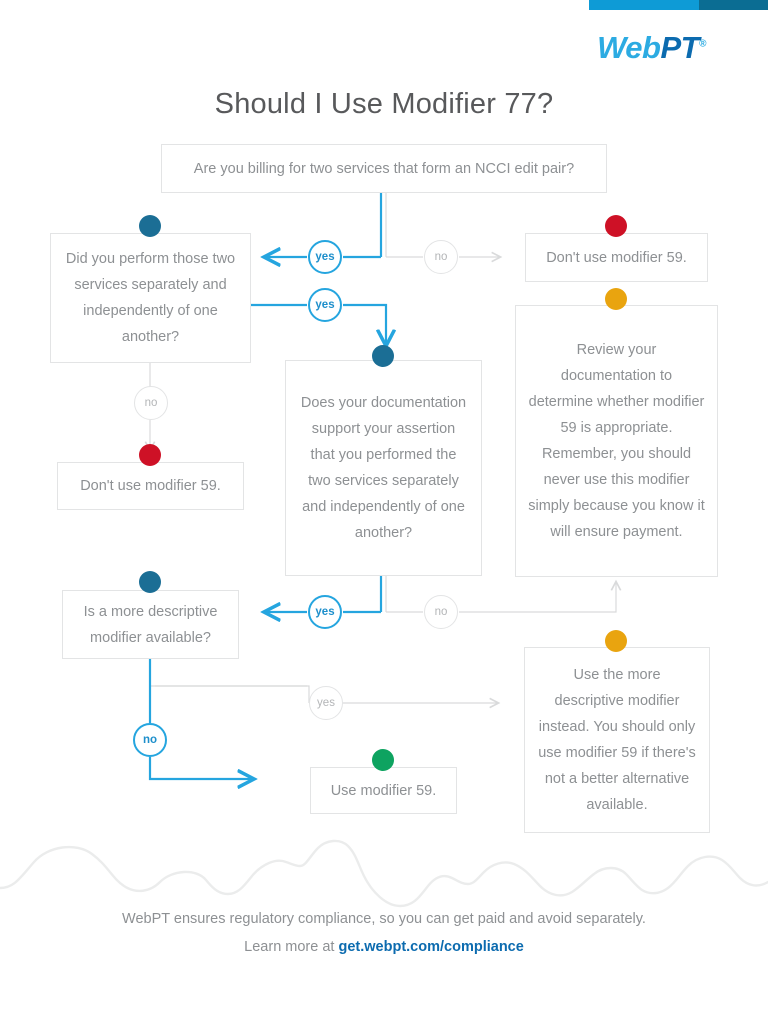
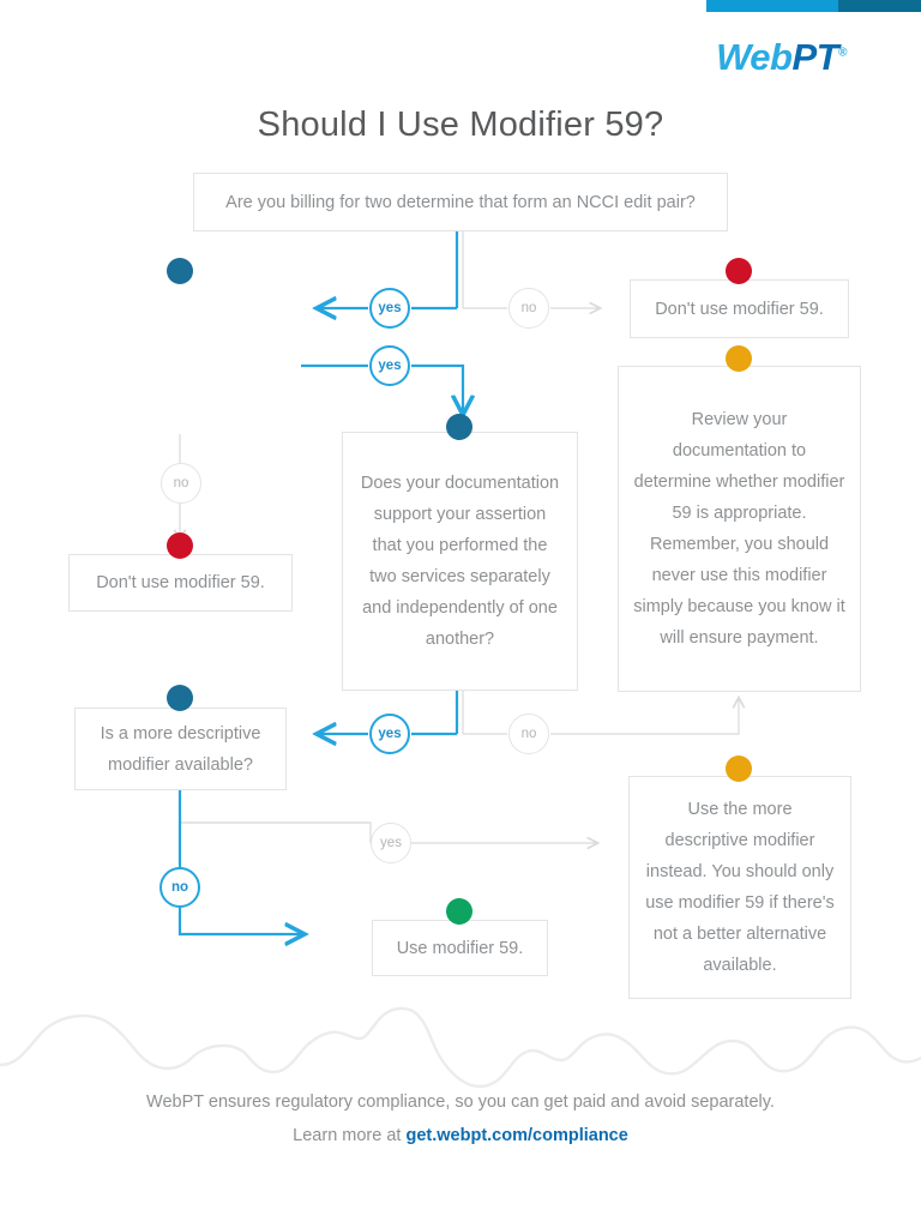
  WebPT®
- Should I Use Modifier 77?
+ Should I Use Modifier 59?
- Are you billing for two services that form an NCCI edit pair?
+ Are you billing for two determine that form an NCCI edit pair?
- Did you perform those two services separately and independently of one another?
  Don't use modifier 59.
  Review your documentation to determine whether modifier 59 is appropriate. Remember, you should never use this modifier simply because you know it will ensure payment.
  Does your documentation support your assertion that you performed the two services separately and independently of one another?
  Don't use modifier 59.
  Is a more descriptive modifier available?
  Use the more descriptive modifier instead. You should only use modifier 59 if there's not a better alternative available.
  Use modifier 59.
  yes
  no
  yes
  no
  yes
  no
  yes
  no
  WebPT ensures regulatory compliance, so you can get paid and avoid separately.
  Learn more at get.webpt.com/compliance
